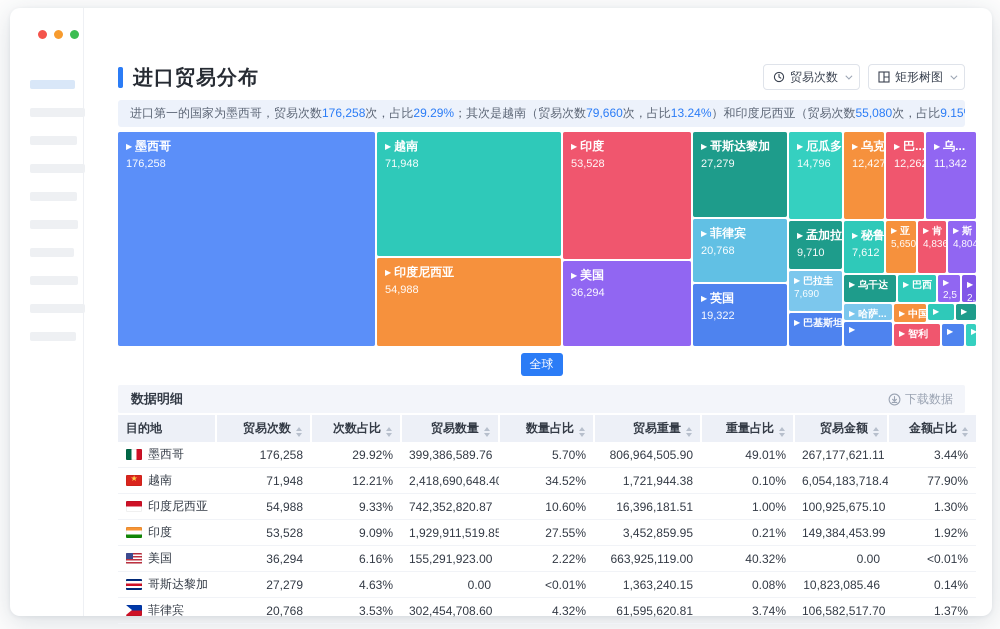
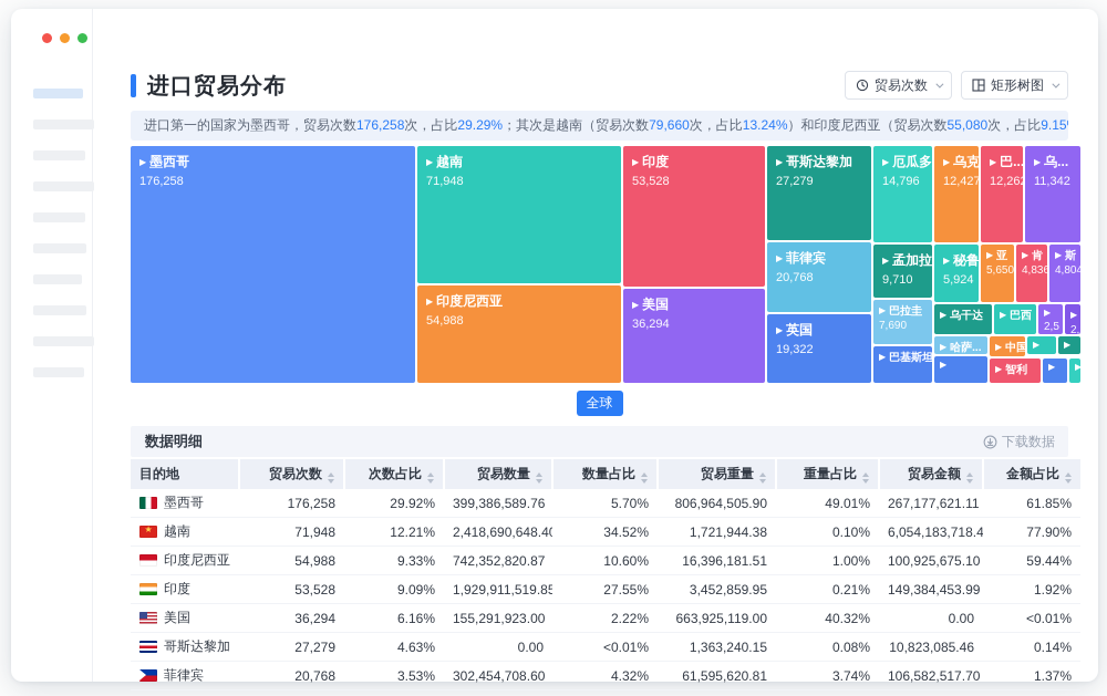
  进口贸易分布
  贸易次数
  矩形树图
  进口第一的国家为墨西哥，贸易次数176,258次，占比29.29%；其次是越南（贸易次数79,660次，占比13.24%）和印度尼西亚（贸易次数55,080次，占比9.15
  ▶ 墨西哥
  176,258
  ▶ 越南
  71,948
  ▶ 印度尼西亚
  54,988
  ▶ 印度
  53,528
  ▶ 美国
  36,294
  ▶ 哥斯达黎加
  27,279
  ▶ 菲律宾
  20,768
  ▶ 英国
  19,322
  ▶ 厄瓜多
  14,796
  ▶ 孟加拉
  9,710
  ▶ 巴拉圭
  7,690
  ▶ 巴基斯坦
  ▶ 乌克
  12,427
  ▶ 巴...
  12,26
  ▶ 乌...
  11,342
  ▶ 秘鲁
- 7,612
+ 5,924
  ▶ 亚
  5,650
  ▶ 肯
  4,836
  ▶ 斯
  4,804
  ▶ 乌干达
  ▶ 巴西
  ▶
  2,5
  ▶ 哈萨...
  ▶ 中国
  ▶
  ▶
  ▶
  ▶ 智利
  ▶
  ▶
  全球
  数据明细
  下载数据
  目的地	贸易次数	次数占比	贸易数量	数量占比	贸易重量	重量占比	贸易金额	金额占比
- 墨西哥	176,258	29.92%	399,386,589.76	5.70%	806,964,505.90	49.01%	267,177,621.11	3.44%
+ 墨西哥	176,258	29.92%	399,386,589.76	5.70%	806,964,505.90	49.01%	267,177,621.11	61.85%
  越南	71,948	12.21%	2,418,690,648.4	34.52%	1,721,944.38	0.10%	6,054,183,718.4	77.90%
- 印度尼西亚	54,988	9.33%	742,352,820.87	10.60%	16,396,181.51	1.00%	100,925,675.10	1.30%
+ 印度尼西亚	54,988	9.33%	742,352,820.87	10.60%	16,396,181.51	1.00%	100,925,675.10	59.44%
  印度	53,528	9.09%	1,929,911,519.85	27.55%	3,452,859.95	0.21%	149,384,453.99	1.92%
  美国	36,294	6.16%	155,291,923.00	2.22%	663,925,119.00	40.32%	0.00	<0.01%
  哥斯达黎加	27,279	4.63%	0.00	<0.01%	1,363,240.15	0.08%	10,823,085.46	0.14%
  菲律宾	20,768	3.53%	302,454,708.60	4.32%	61,595,620.81	3.74%	106,582,517.70	1.37%
